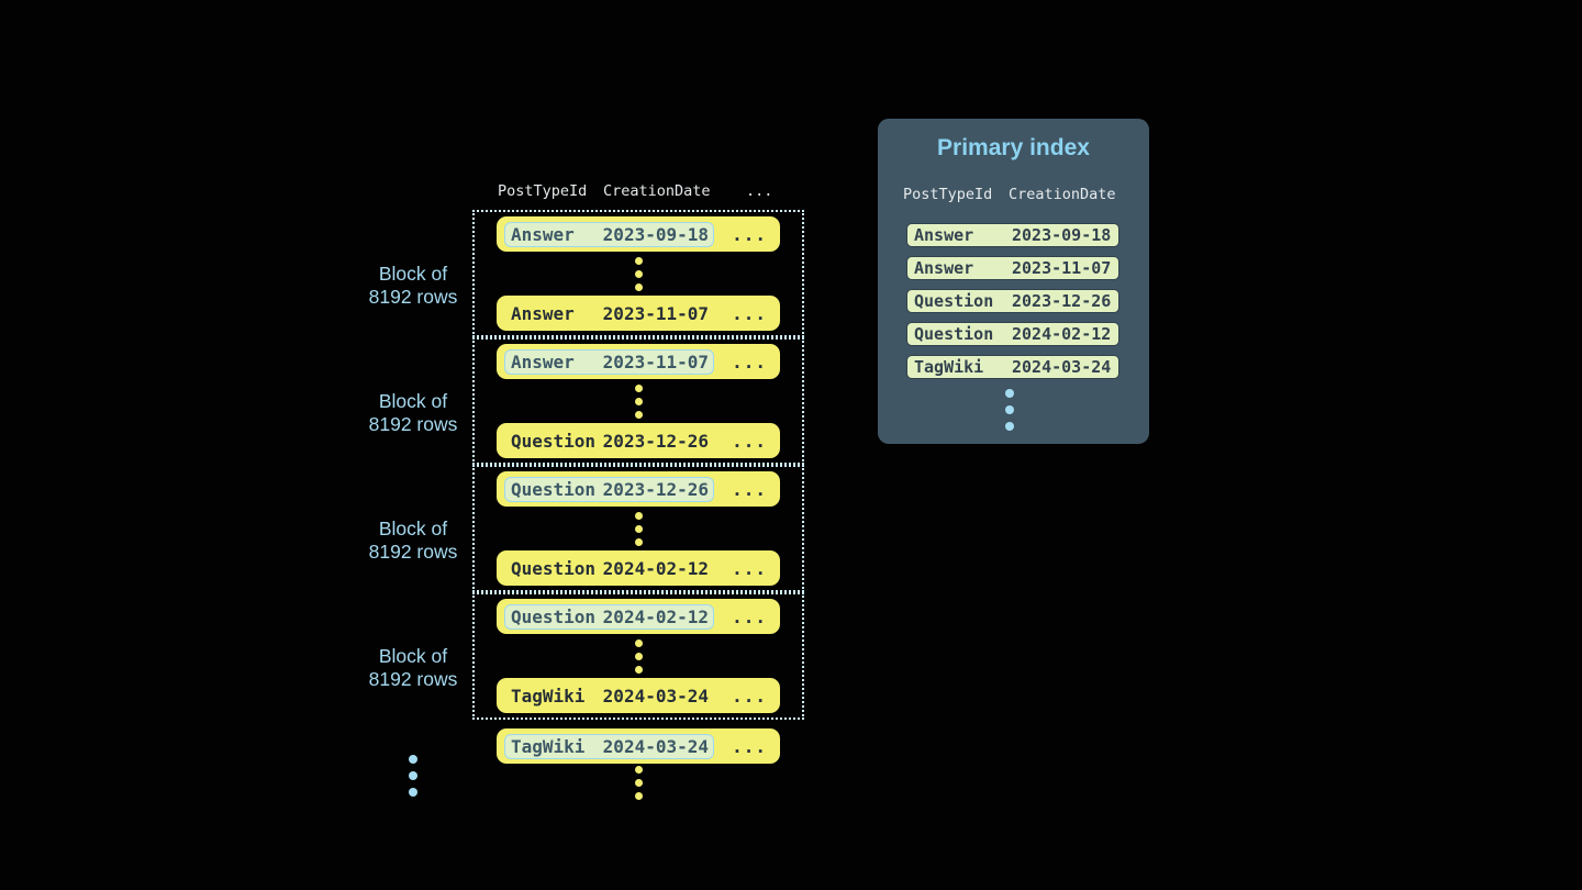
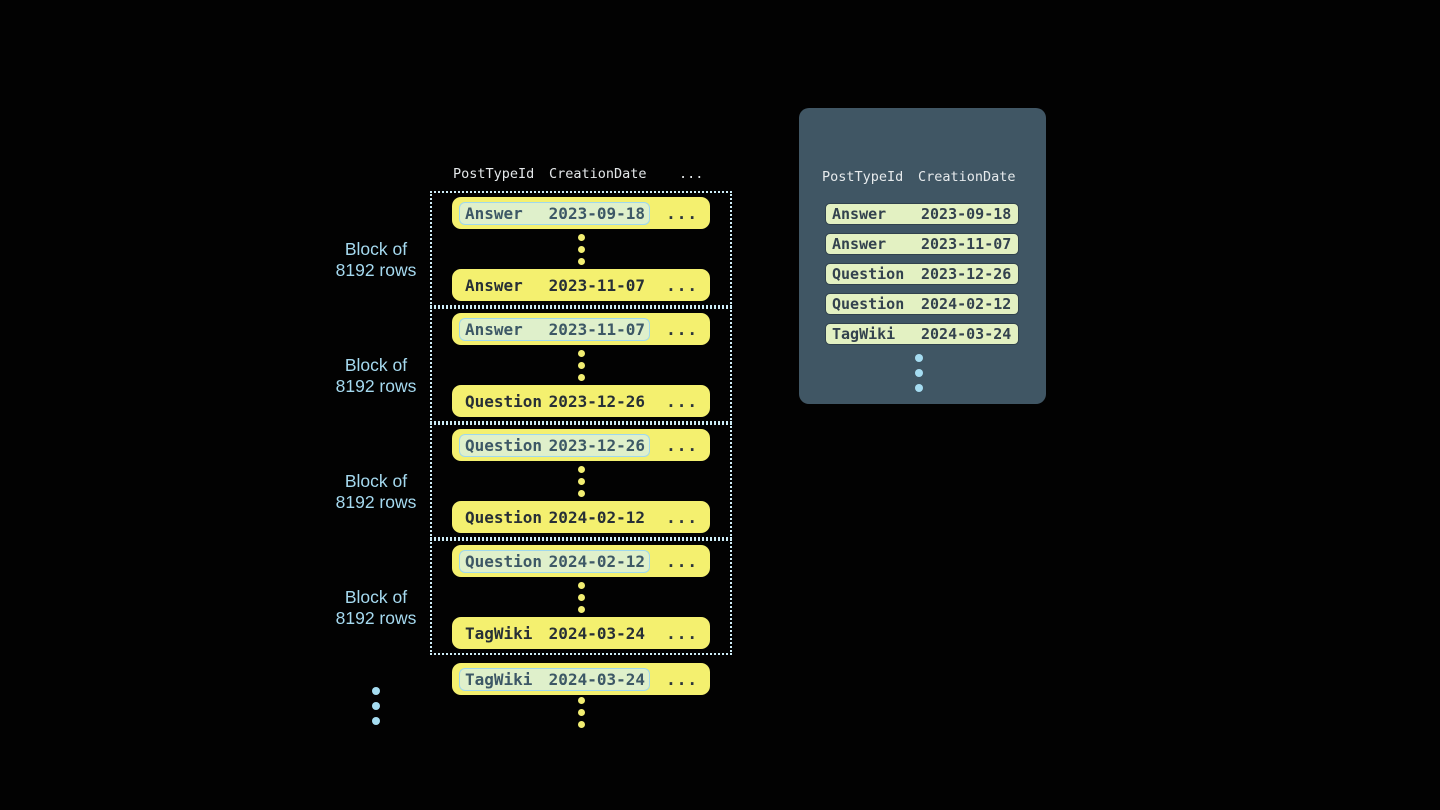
  PostTypeId
  CreationDate
  ...
  Answer
  2023-09-18
  ...
  Answer
  2023-11-07
  ...
  Answer
  2023-11-07
  ...
  Question
  2023-12-26
  ...
  Question
  2023-12-26
  ...
  Question
  2024-02-12
  ...
  Question
  2024-02-12
  ...
  TagWiki
  2024-03-24
  ...
  Block of 8192 rows
  Block of 8192 rows
  Block of 8192 rows
  Block of 8192 rows
  TagWiki
  2024-03-24
  ...
- Primary index
  PostTypeId
  CreationDate
  Answer
  2023-09-18
  Answer
  2023-11-07
  Question
  2023-12-26
  Question
  2024-02-12
  TagWiki
  2024-03-24
